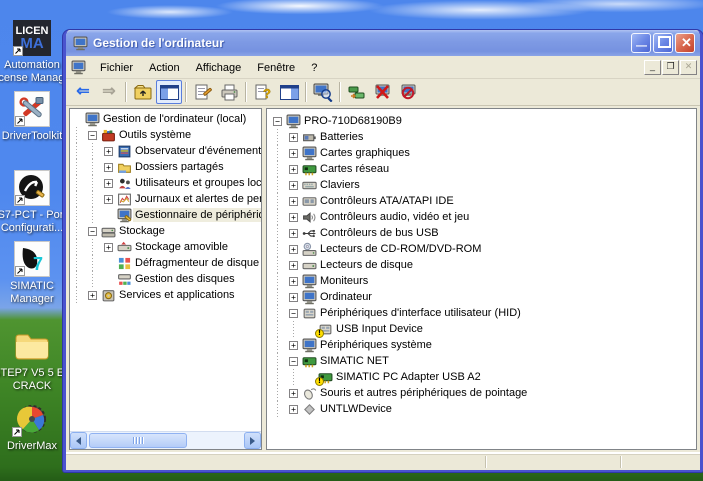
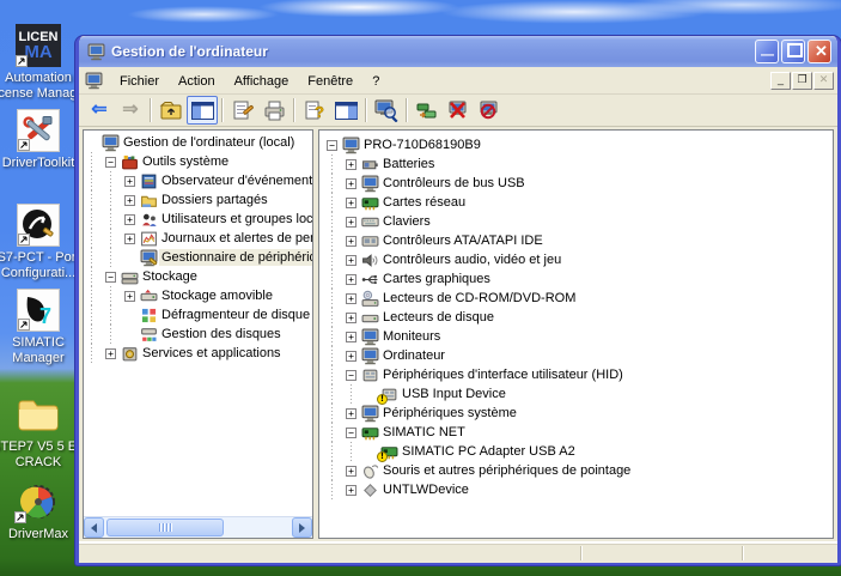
  LICEN
  MA
  Automation
  cense Manag
  DriverToolkit
  S7-PCT - Por
  Configurati...
  7
  SIMATIC
  Manager
  TEP7 V5 5 E
  CRACK
  DriverMax
  Gestion de l'ordinateur
  —
  ✕
  Fichier Action Affichage Fenêtre ?
  _
  ❐
  ✕
  ⇐
  ⇒
  ?
  Gestion de l'ordinateur (local)
  −
  Outils système
  +
  Observateur d'événement
  +
  Dossiers partagés
  +
  Utilisateurs et groupes loc
  +
  Journaux et alertes de per
  Gestionnaire de périphéri
  −
  Stockage
  +
  Stockage amovible
  Défragmenteur de disque
  Gestion des disques
  +
  Services et applications
  −
  PRO-710D68190B9
  +
  Batteries
  +
- Cartes graphiques
+ Contrôleurs de bus USB
  +
  Cartes réseau
  +
  Claviers
  +
  Contrôleurs ATA/ATAPI IDE
  +
  Contrôleurs audio, vidéo et jeu
  +
- Contrôleurs de bus USB
+ Cartes graphiques
  +
  Lecteurs de CD-ROM/DVD-ROM
  +
  Lecteurs de disque
  +
  Moniteurs
  +
  Ordinateur
  −
  Périphériques d'interface utilisateur (HID)
  !
  USB Input Device
  +
  Périphériques système
  −
  SIMATIC NET
  !
  SIMATIC PC Adapter USB A2
  +
  Souris et autres périphériques de pointage
  +
  UNTLWDevice
